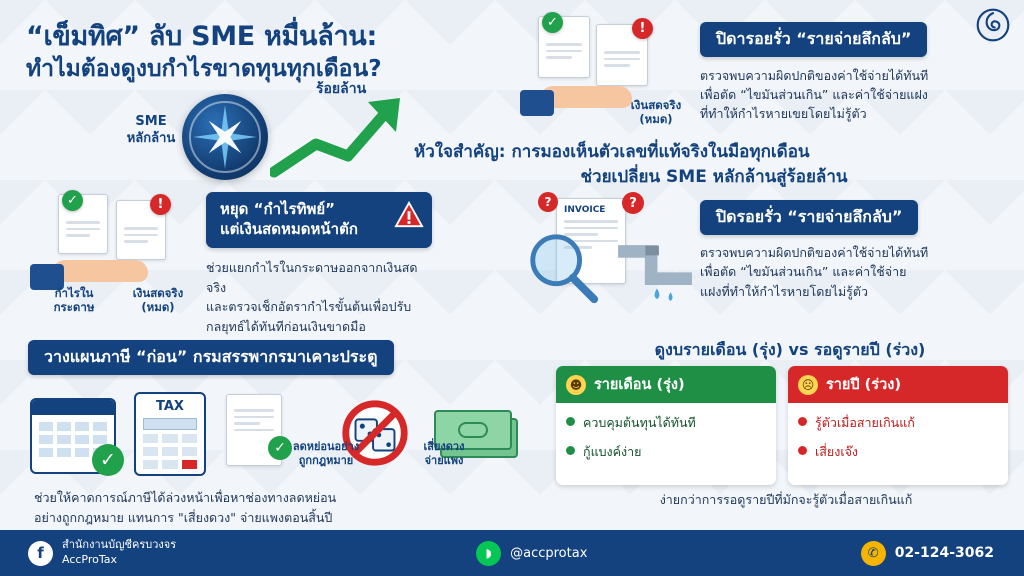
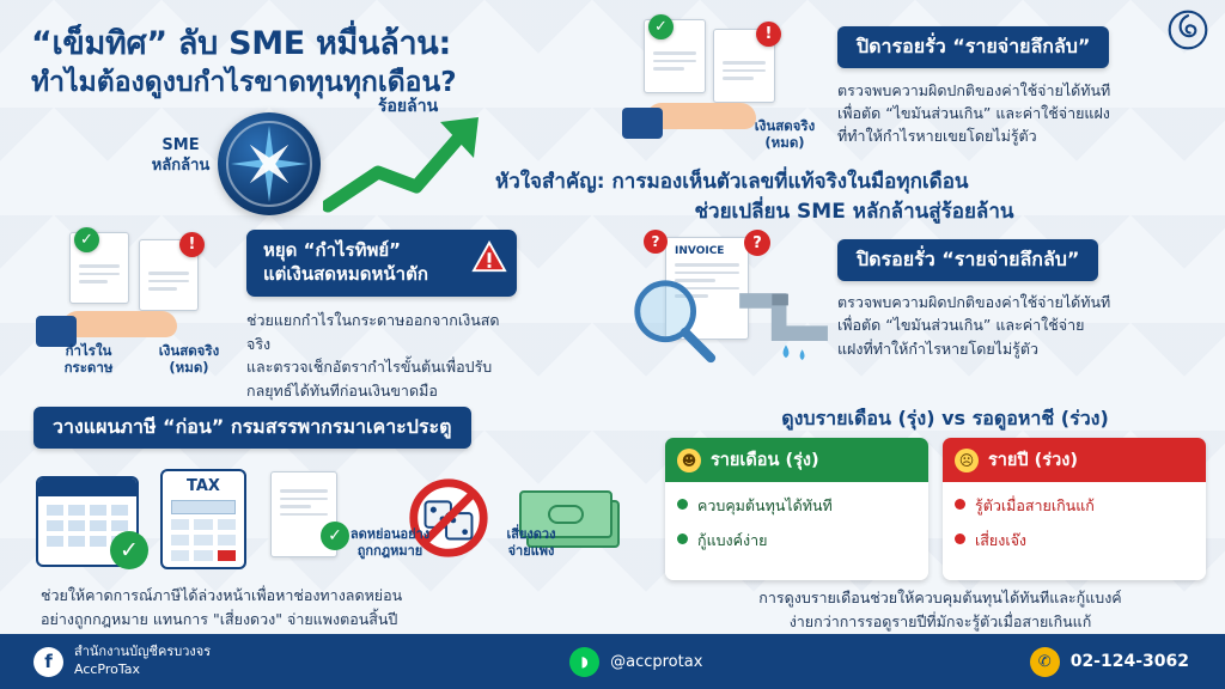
  “เข็มทิศ” ลับ SME หมื่นล้าน:
  ทำไมต้องดูงบกำไรขาดทุนทุกเดือน?
  SME
  หลักล้าน
  ร้อยล้าน
  หัวใจสำคัญ: การมองเห็นตัวเลขที่แท้จริงในมือทุกเดือน
  ช่วยเปลี่ยน SME หลักล้านสู่ร้อยล้าน
  ✓
  !
  เงินสดจริง
  (หมด)
  ปิดารอยรั่ว “รายจ่ายลึกลับ”
  ตรวจพบความผิดปกติของค่าใช้จ่ายได้ทันที
  เพื่อตัด “ไขมันส่วนเกิน” และค่าใช้จ่ายแฝง
  ที่ทำให้กำไรหายเขยโดยไม่รู้ตัว
  ✓
  !
  กำไรใน
  กระดาษ
  เงินสดจริง
  (หมด)
  หยุด “กำไรทิพย์”
  แต่เงินสดหมดหน้าตัก
  ช่วยแยกกำไรในกระดาษออกจากเงินสดจริง
  และตรวจเช็กอัตรากำไรขั้นต้นเพื่อปรับ
  กลยุทธ์ได้ทันทีก่อนเงินขาดมือ
  INVOICE
  ?
  ?
  ปิดรอยรั่ว “รายจ่ายลึกลับ”
  ตรวจพบความผิดปกติของค่าใช้จ่ายได้ทันที
  เพื่อตัด “ไขมันส่วนเกิน” และค่าใช้จ่าย
  แฝงที่ทำให้กำไรหายโดยไม่รู้ตัว
  วางแผนภาษี “ก่อน” กรมสรรพากรมาเคาะประตู
  ✓
  TAX
  ✓
  ลดหย่อนอย่าง
  ถูกกฎหมาย
  เสี่ยงดวง
  จ่ายแพง
  ช่วยให้คาดการณ์ภาษีได้ล่วงหน้าเพื่อหาช่องทางลดหย่อน
  อย่างถูกกฎหมาย แทนการ "เสี่ยงดวง" จ่ายแพงตอนสิ้นปี
- ดูงบรายเดือน (รุ่ง) vs รอดูรายปี (ร่วง)
+ ดูงบรายเดือน (รุ่ง) vs รอดูอหาชี (ร่วง)
  ☻
  รายเดือน (รุ่ง)
  ควบคุมต้นทุนได้ทันที
  กู้แบงค์ง่าย
  ☹
  รายปี (ร่วง)
  รู้ตัวเมื่อสายเกินแก้
  เสี่ยงเจ๊ง
+ การดูงบรายเดือนช่วยให้ควบคุมต้นทุนได้ทันทีและกู้แบงค์
  ง่ายกว่าการรอดูรายปีที่มักจะรู้ตัวเมื่อสายเกินแก้
  f
  สำนักงานบัญชีครบวงจร
  AccProTax
  ◗
  @accprotax
  ✆
  02-124-3062
